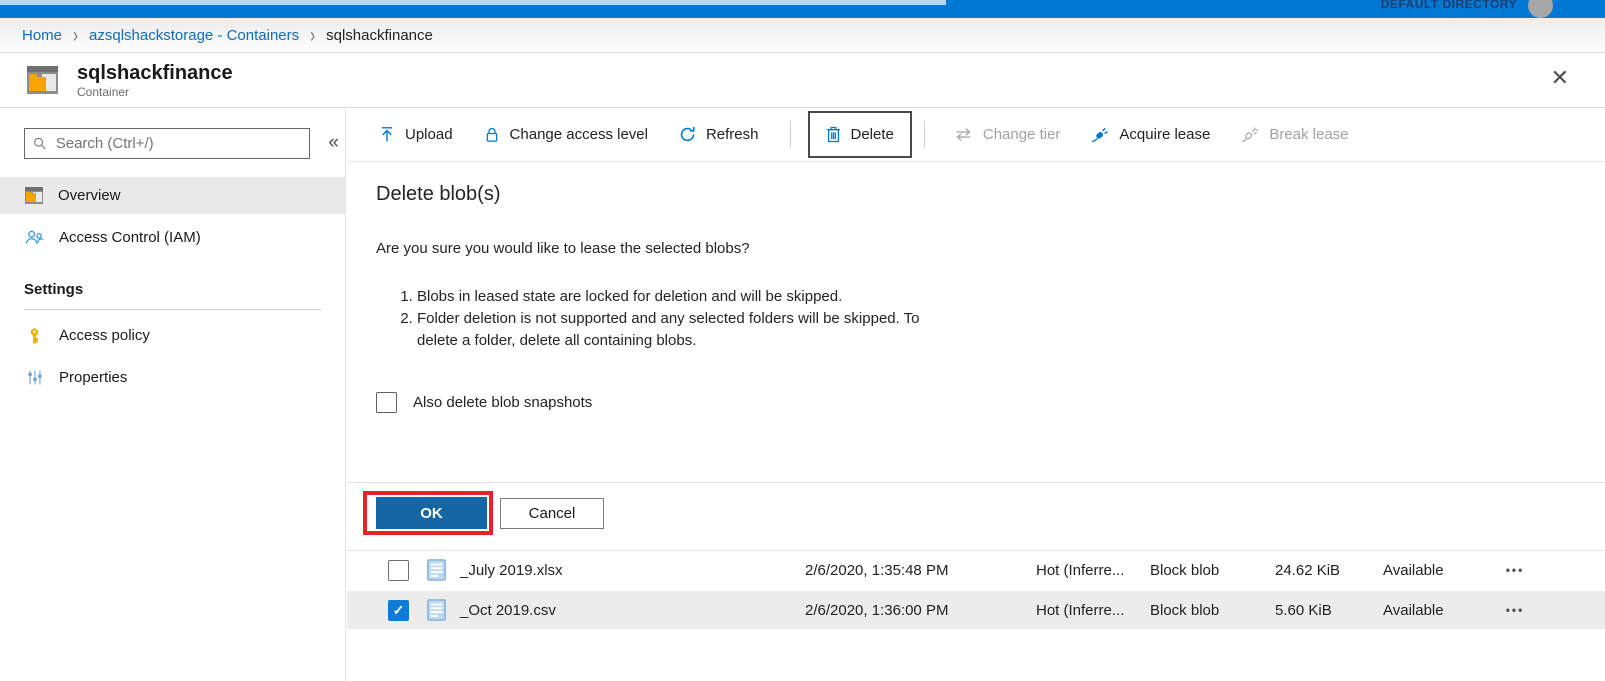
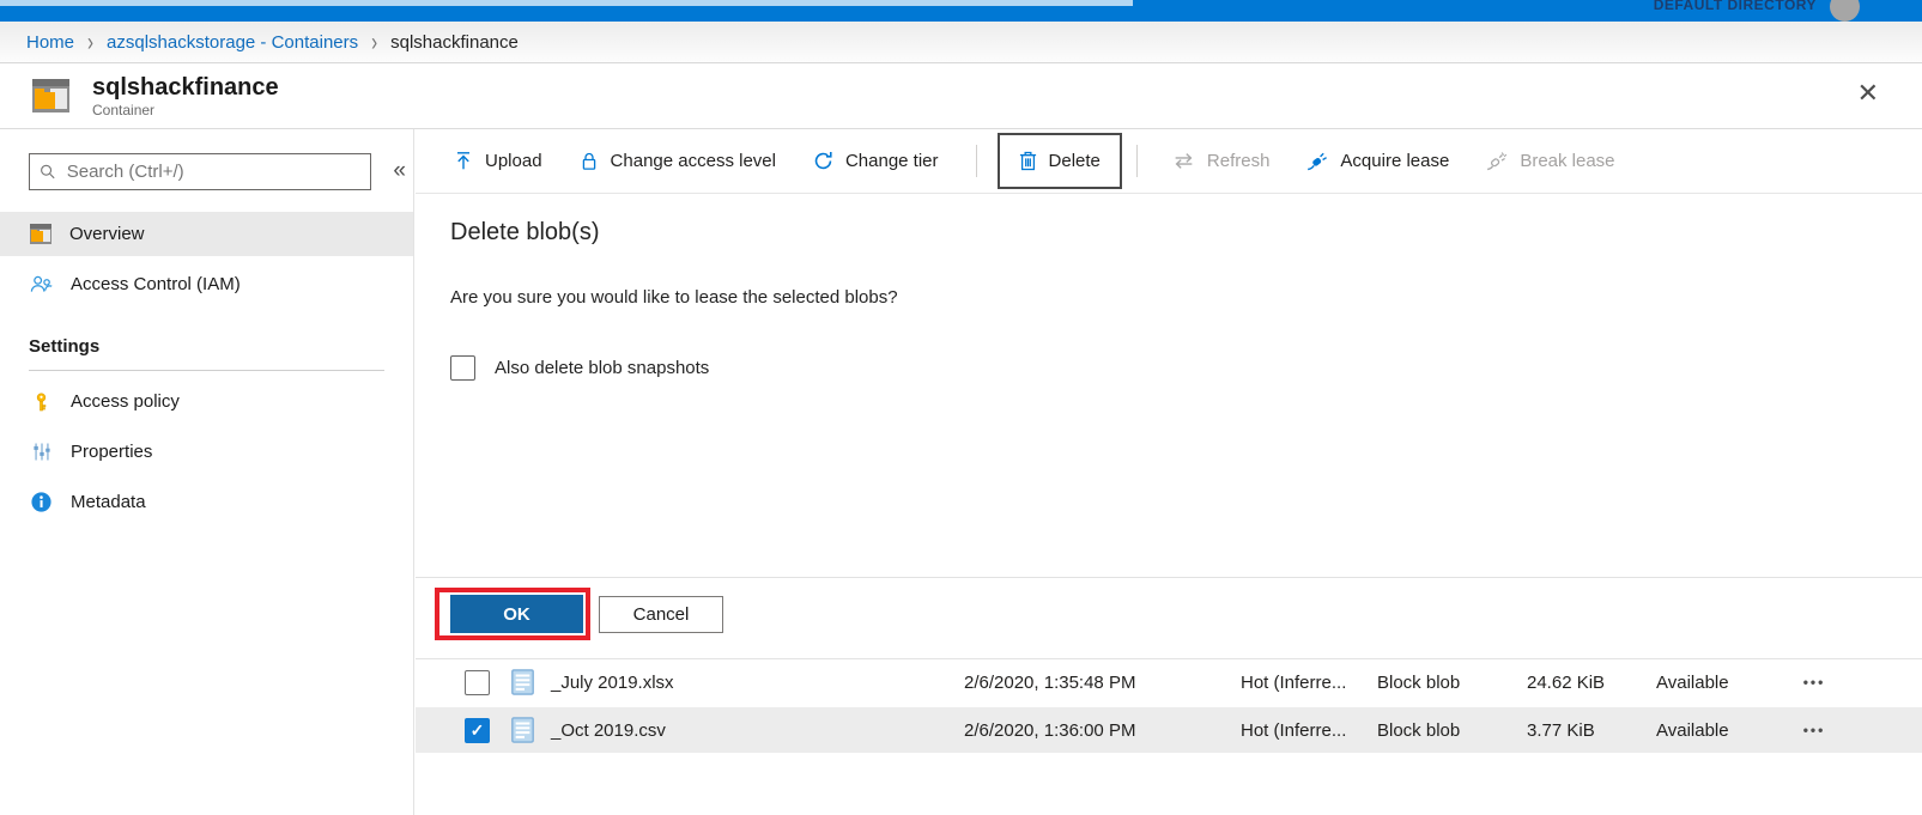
  DEFAULT DIRECTORY
  Home
  ›
  azsqlshackstorage - Containers
  ›
  sqlshackfinance
  sqlshackfinance
  Container
  ✕
  Search (Ctrl+/)
  «
  Overview
  Access Control (IAM)
  Settings
  Access policy
  Properties
+ Metadata
  Upload
  Change access level
- Refresh
+ Change tier
  Delete
- Change tier
+ Refresh
  Acquire lease
  Break lease
  Delete blob(s)
  Are you sure you would like to lease the selected blobs?
- Blobs in leased state are locked for deletion and will be skipped.
- Folder deletion is not supported and any selected folders will be skipped. To delete a folder, delete all containing blobs.
  Also delete blob snapshots
  OK
  Cancel
  _July 2019.xlsx
  2/6/2020, 1:35:48 PM
  Hot (Inferre...
  Block blob
  24.62 KiB
  Available
  •••
  ✓
  _Oct 2019.csv
  2/6/2020, 1:36:00 PM
  Hot (Inferre...
  Block blob
- 5.60 KiB
+ 3.77 KiB
  Available
  •••
